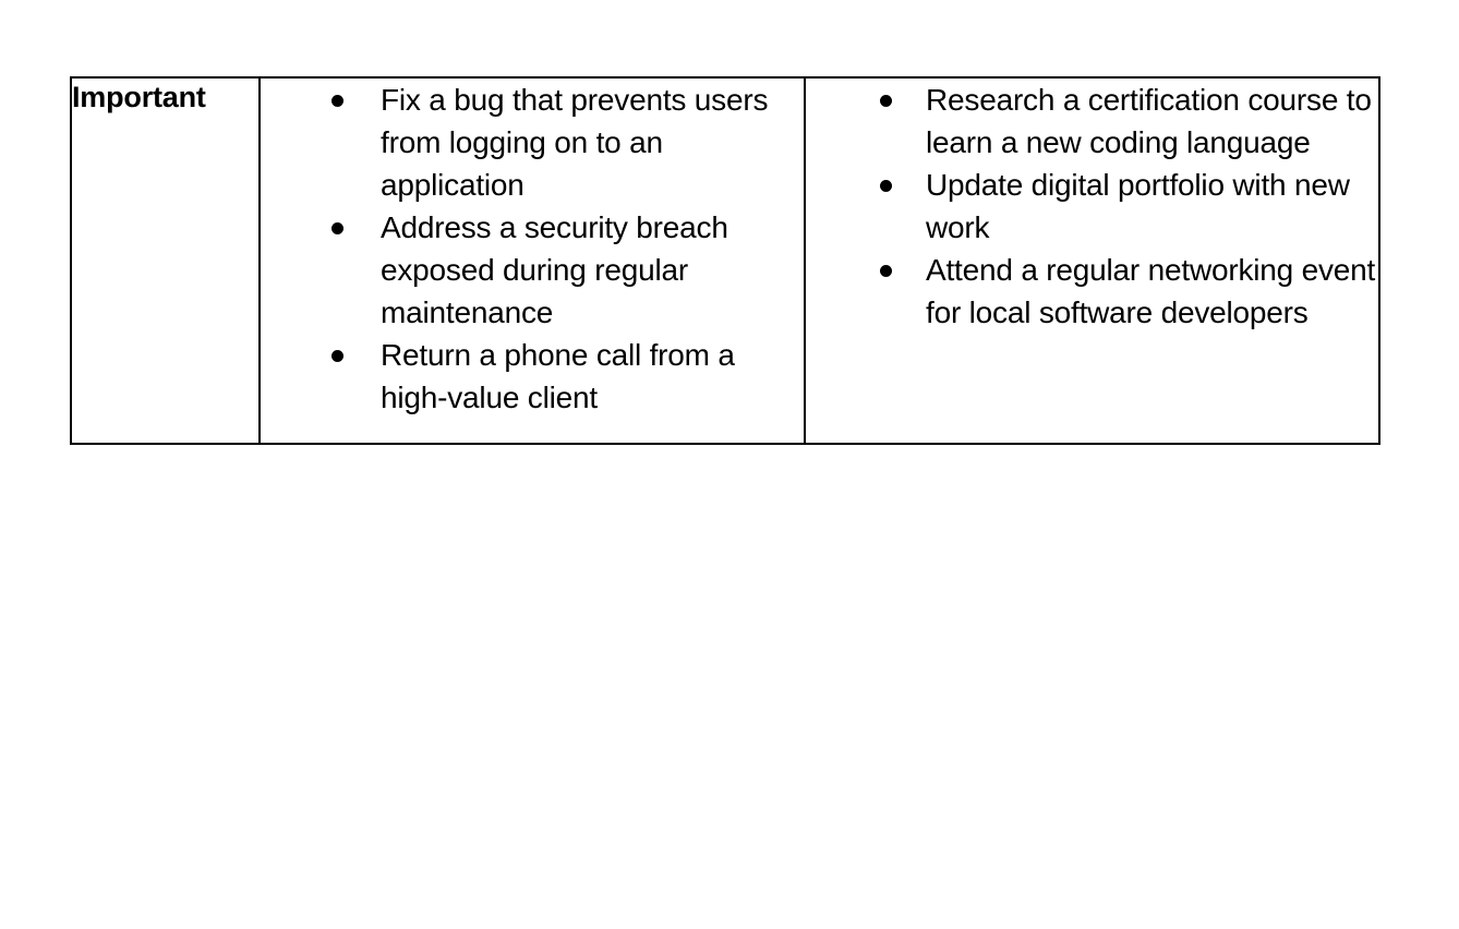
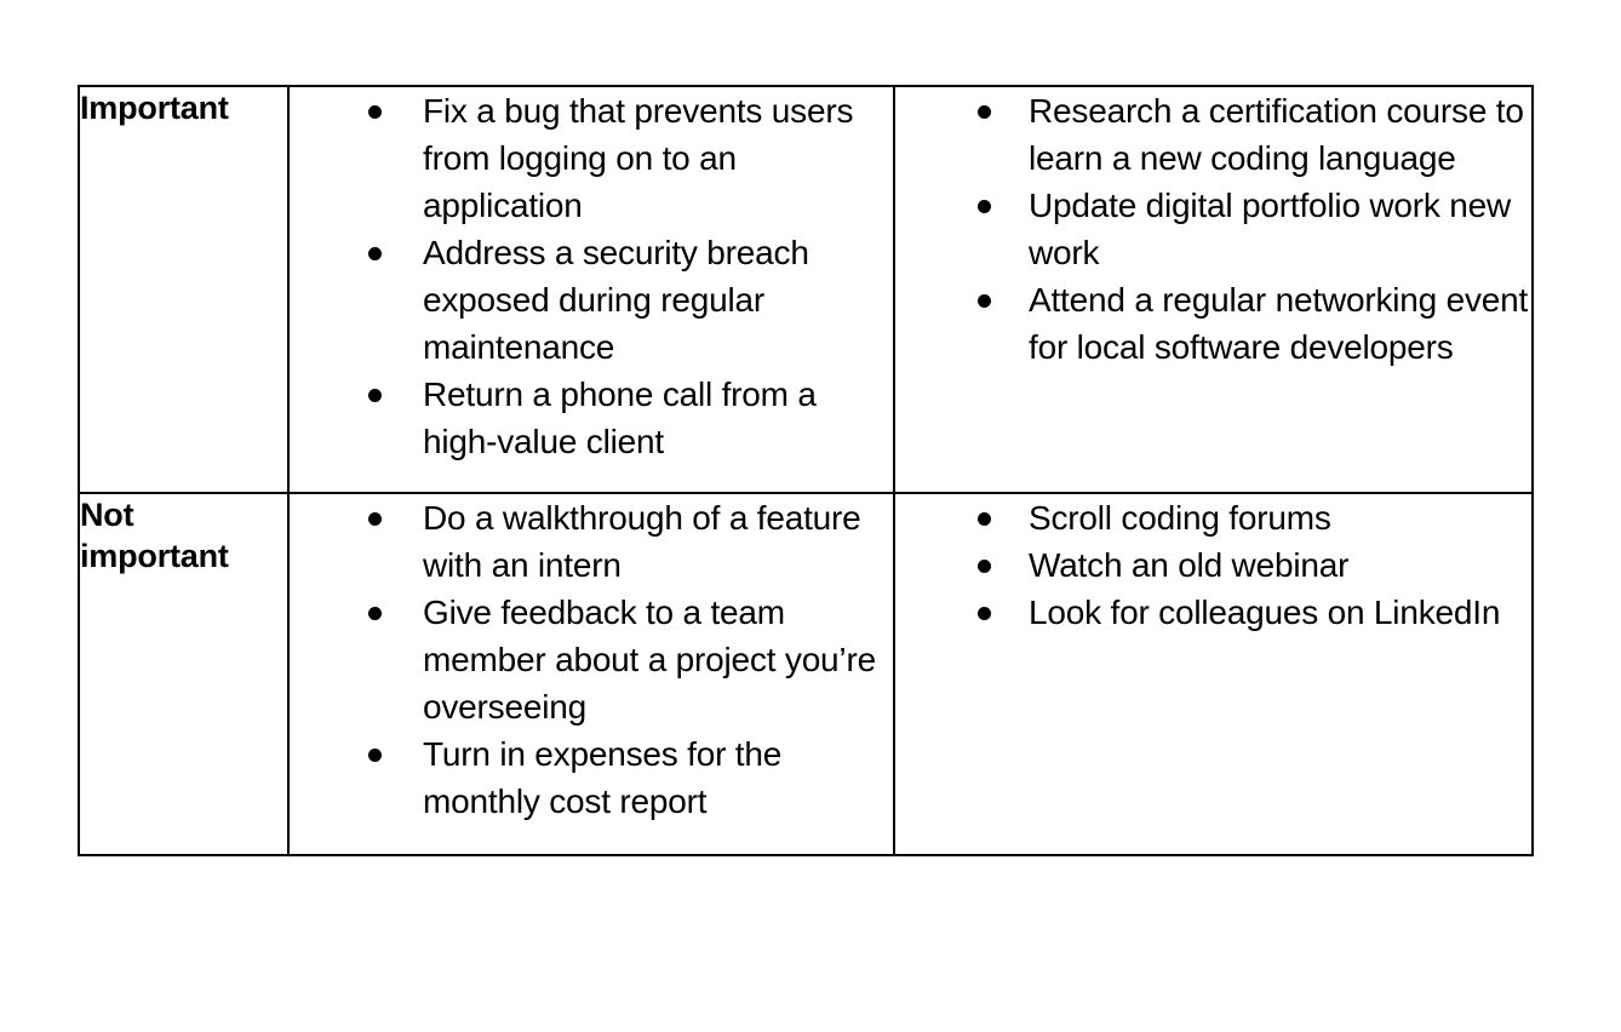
- Important	Fix a bug that prevents users from logging on to an application Address a security breach exposed during regular maintenance Return a phone call from a high-value client	Research a certification course to learn a new coding language Update digital portfolio with new work Attend a regular networking event for local software developers
+ Important	Fix a bug that prevents users from logging on to an application Address a security breach exposed during regular maintenance Return a phone call from a high-value client	Research a certification course to learn a new coding language Update digital portfolio work new work Attend a regular networking event for local software developers
+ Not important	Do a walkthrough of a feature with an intern Give feedback to a team member about a project you’re overseeing Turn in expenses for the monthly cost report	Scroll coding forums Watch an old webinar Look for colleagues on LinkedIn
